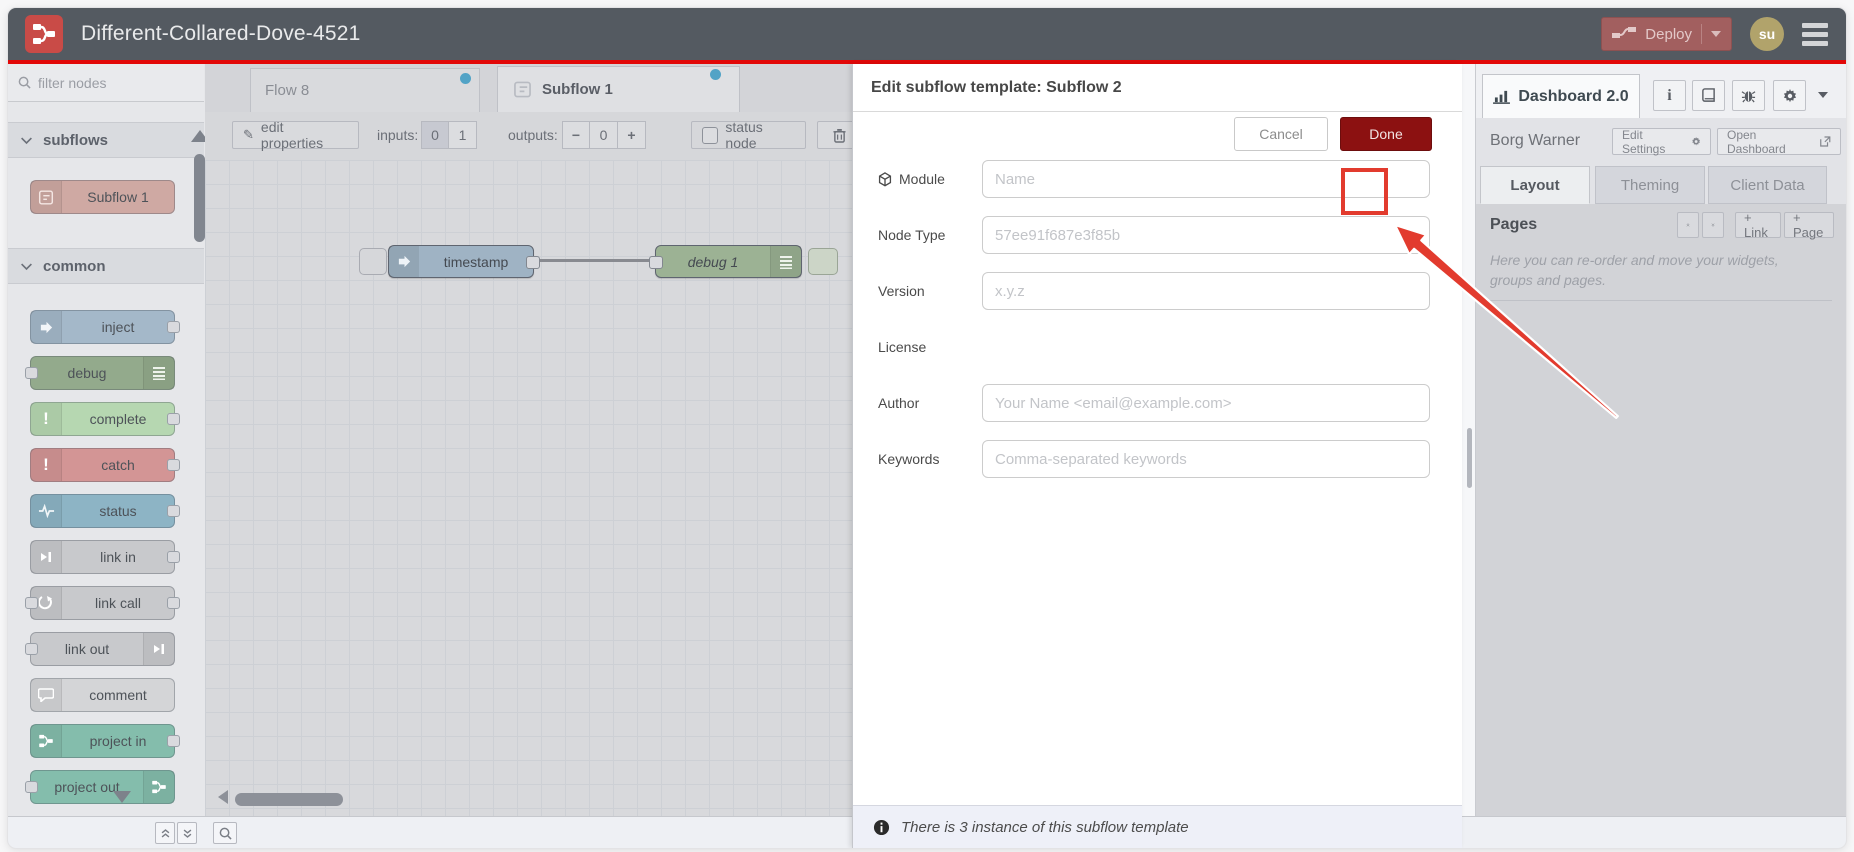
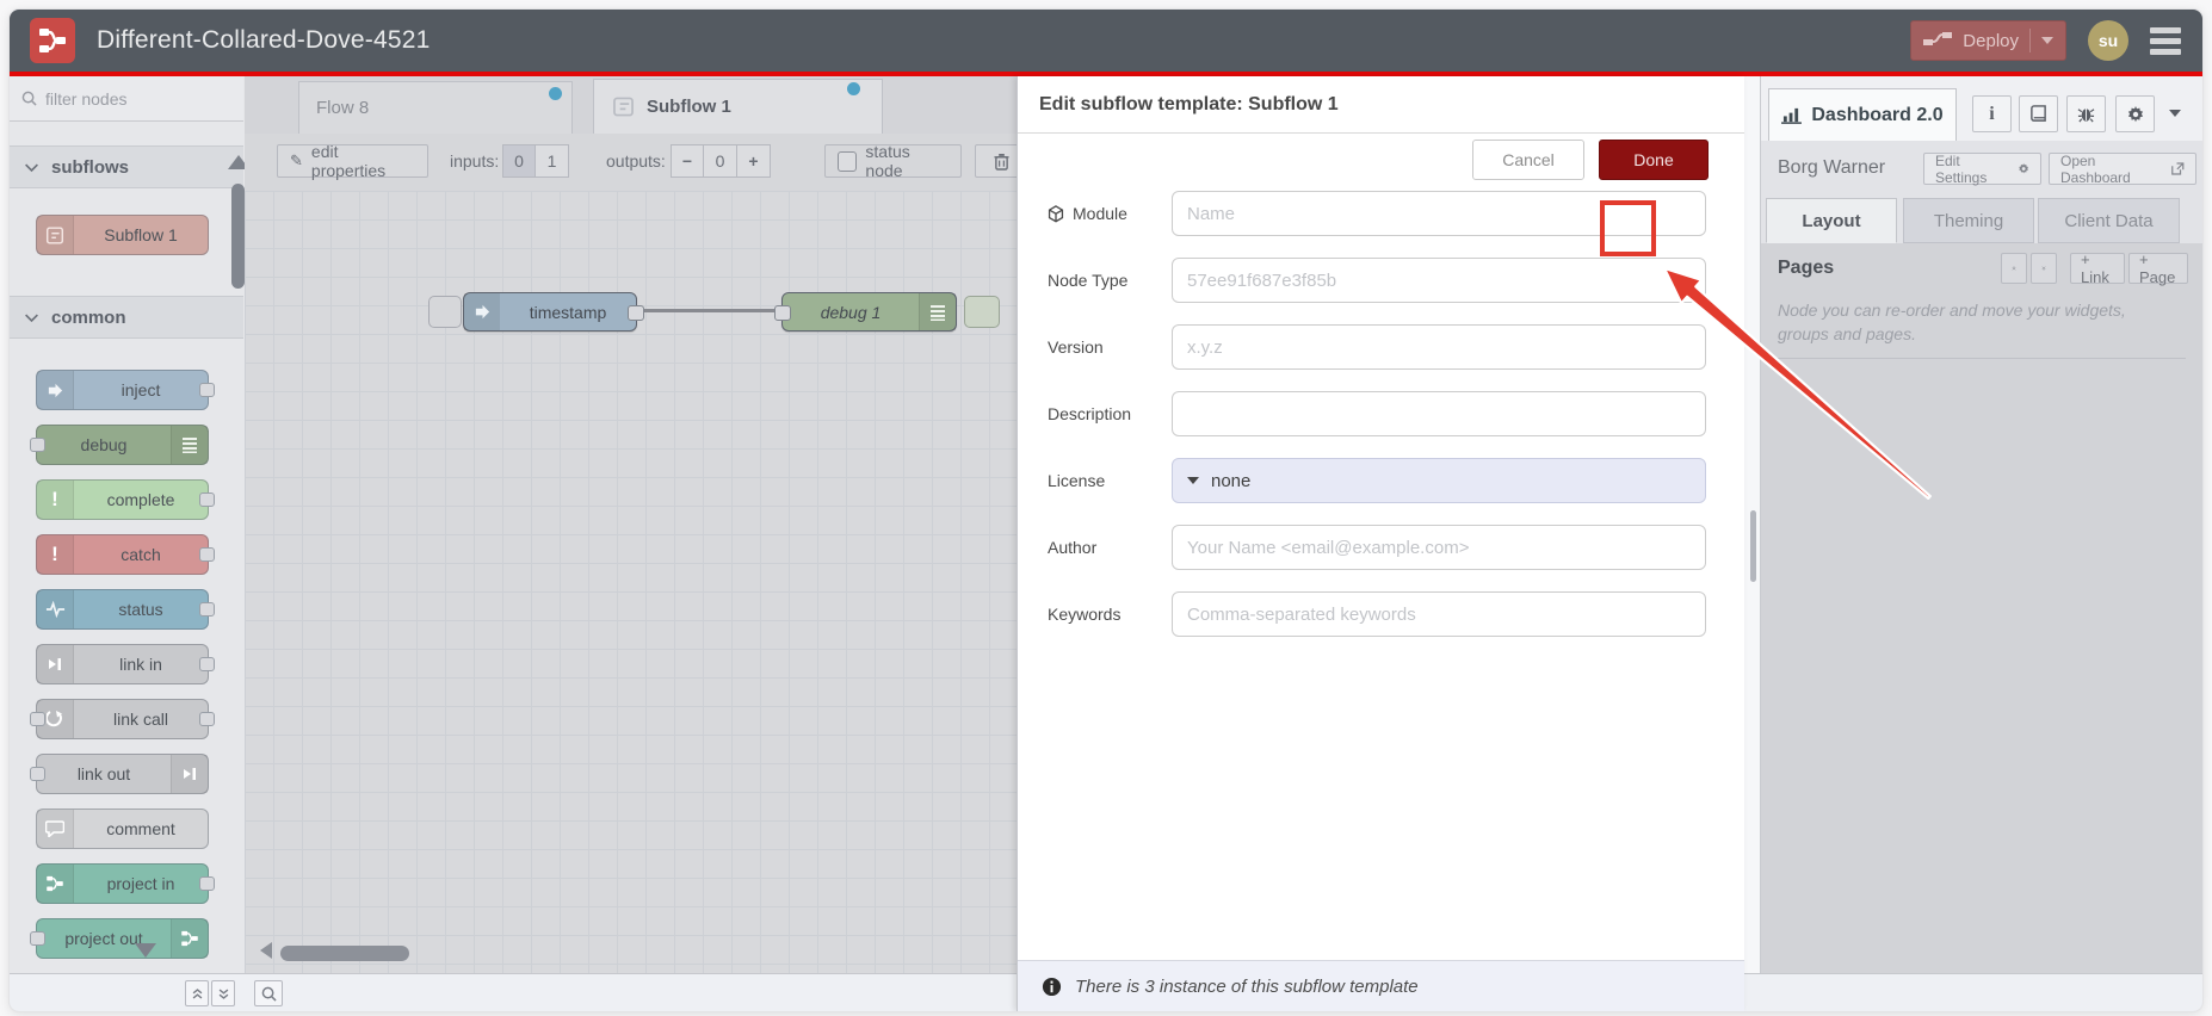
  Different-Collared-Dove-4521
  Deploy
  su
  filter nodes
  subflows
  Subflow 1
  common
  inject
  debug
  !
  complete
  !
  catch
  status
  link in
  link call
  link out
  comment
  project in
  project out
  Flow 8
  Subflow 1
  ✎
  edit properties
  inputs:
  0
  1
  outputs:
  −
  0
  +
  status node
  timestamp
  debug 1
- Edit subflow template: Subflow 2
+ Edit subflow template: Subflow 1
  Cancel
  Done
  Module
  Name
  Node Type
  57ee91f687e3f85b
  Version
  x.y.z
+ Description
  License
+ none
  Author
  Your Name <email@example.com>
  Keywords
  Comma-separated keywords
  There is 3 instance of this subflow template
  Dashboard 2.0
  i
  Borg Warner
  Edit Settings
  Open Dashboard
  Layout
  Theming
  Client Data
  Pages
  + Link
  + Page
- Here you can re-order and move your widgets, groups and pages.
+ Node you can re-order and move your widgets, groups and pages.
